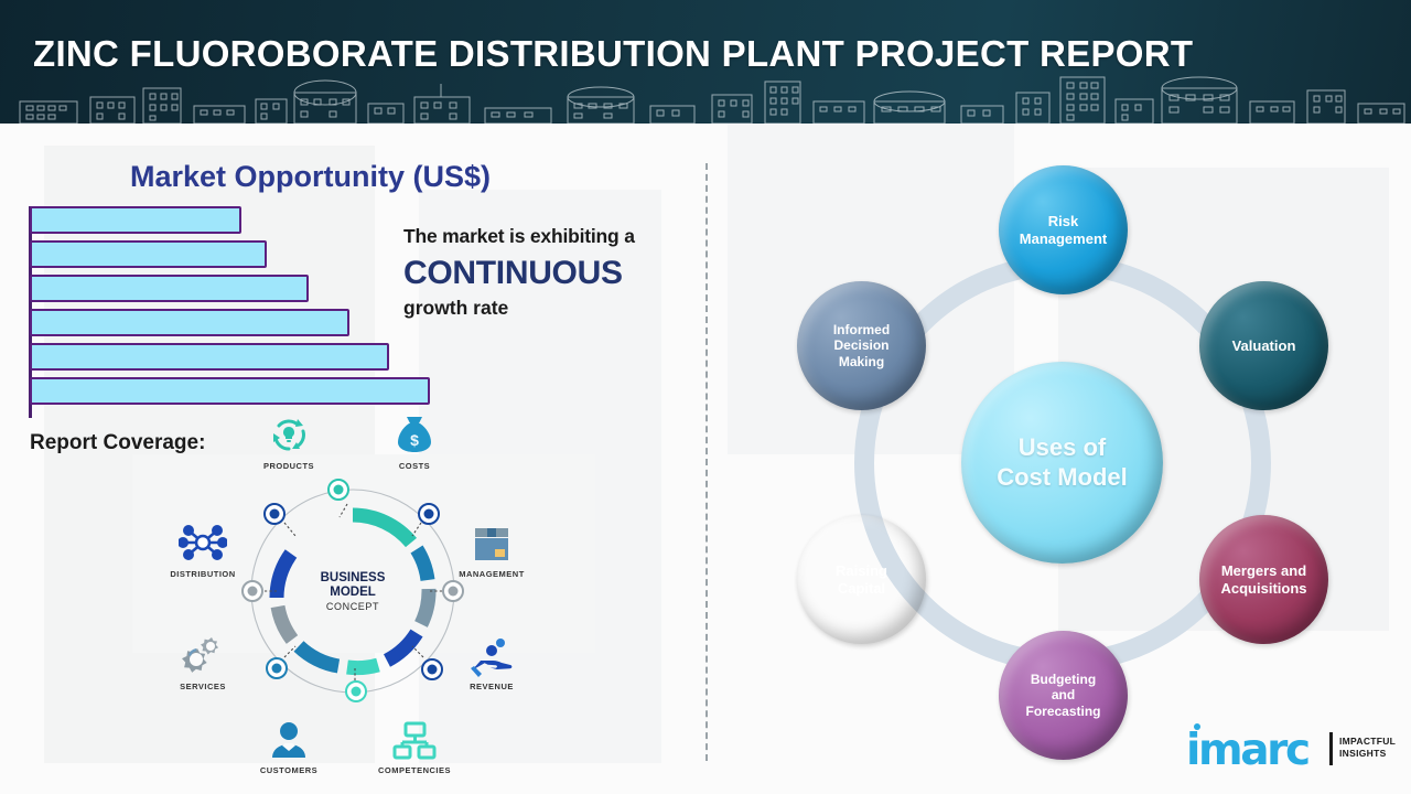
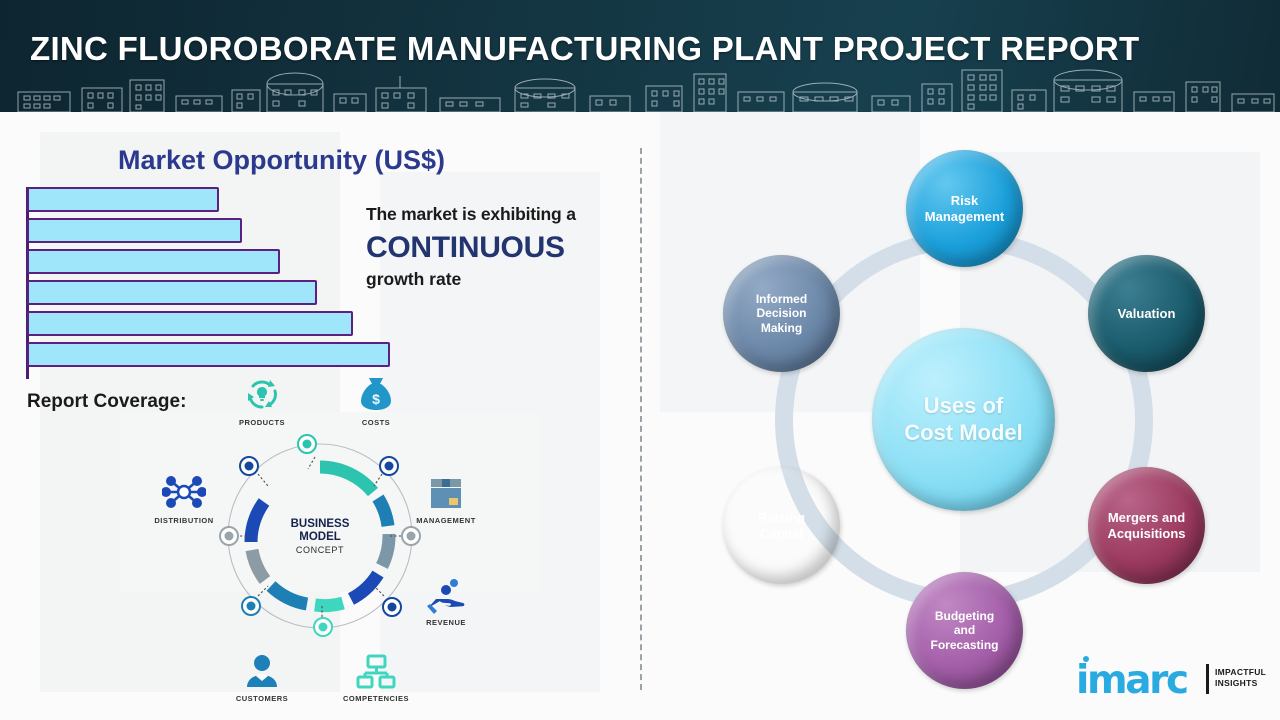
- ZINC FLUOROBORATE DISTRIBUTION PLANT PROJECT REPORT
+ ZINC FLUOROBORATE MANUFACTURING PLANT PROJECT REPORT
  Market Opportunity (US$)
  The market is exhibiting a
  CONTINUOUS
  growth rate
  Report Coverage:
  BUSINESS
  MODEL
  CONCEPT
  PRODUCTS
  $
  COSTS
  DISTRIBUTION
  MANAGEMENT
- SERVICES
  REVENUE
  CUSTOMERS
  COMPETENCIES
  Uses of
  Cost Model
  Risk
  Management
  Valuation
  Mergers and
  Acquisitions
  Budgeting
  and
  Forecasting
  Raising
  Informed
  Decision
  Making
  imarc
  IMPACTFUL
  INSIGHTS
